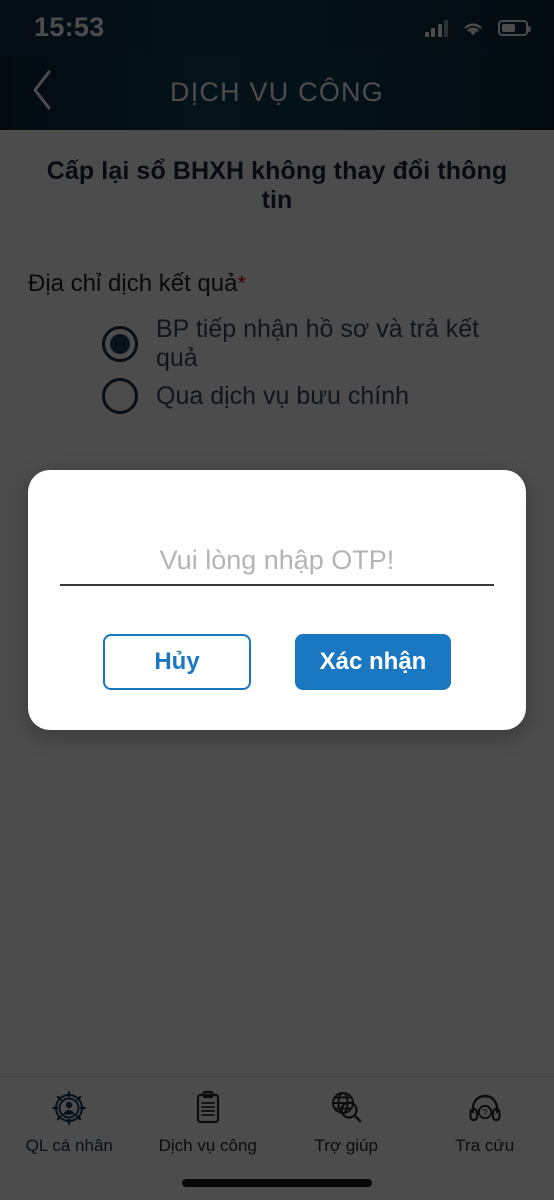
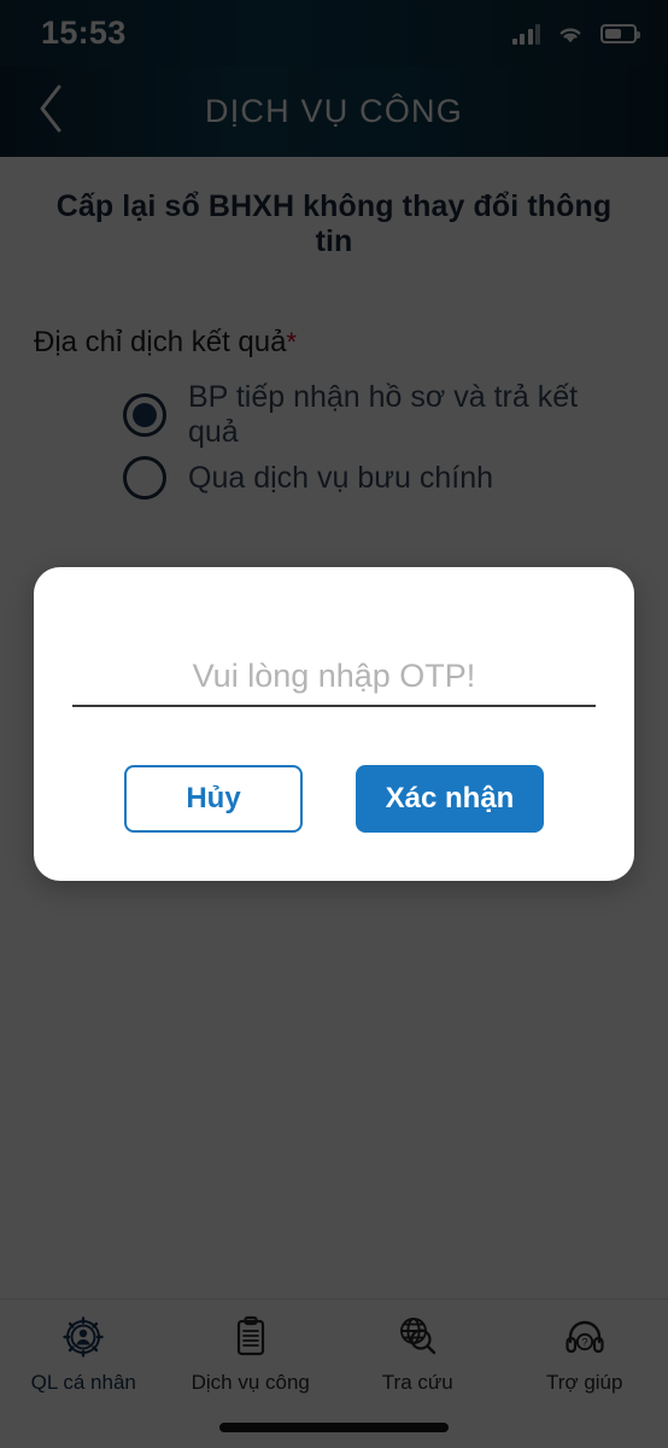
  15:53
  DỊCH VỤ CÔNG
  Cấp lại sổ BHXH không thay đổi thông tin
  Địa chỉ dịch kết quả*
  BP tiếp nhận hồ sơ và trả kết quả
  Qua dịch vụ bưu chính
  QL cá nhân
  Dịch vụ công
- Trợ giúp
+ Tra cứu
  ?
- Tra cứu
+ Trợ giúp
  Vui lòng nhập OTP!
  Hủy
  Xác nhận
